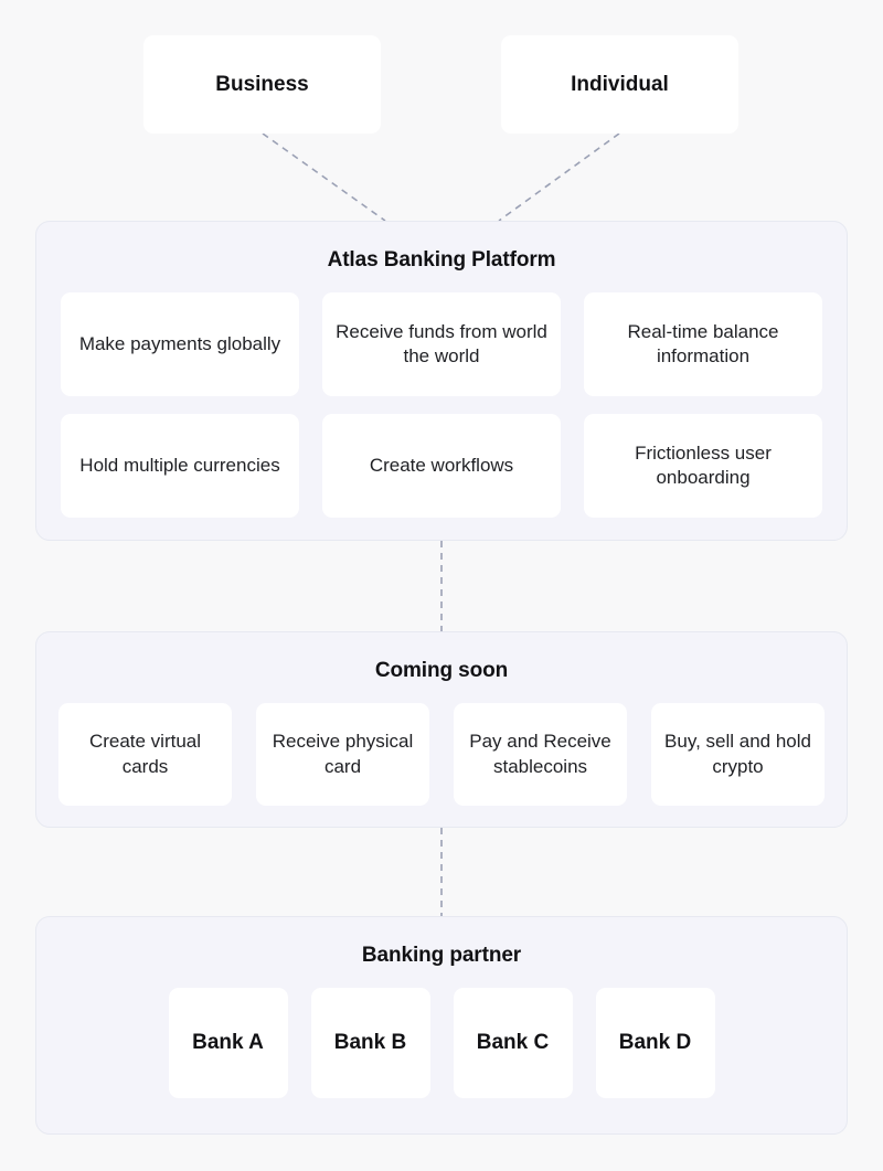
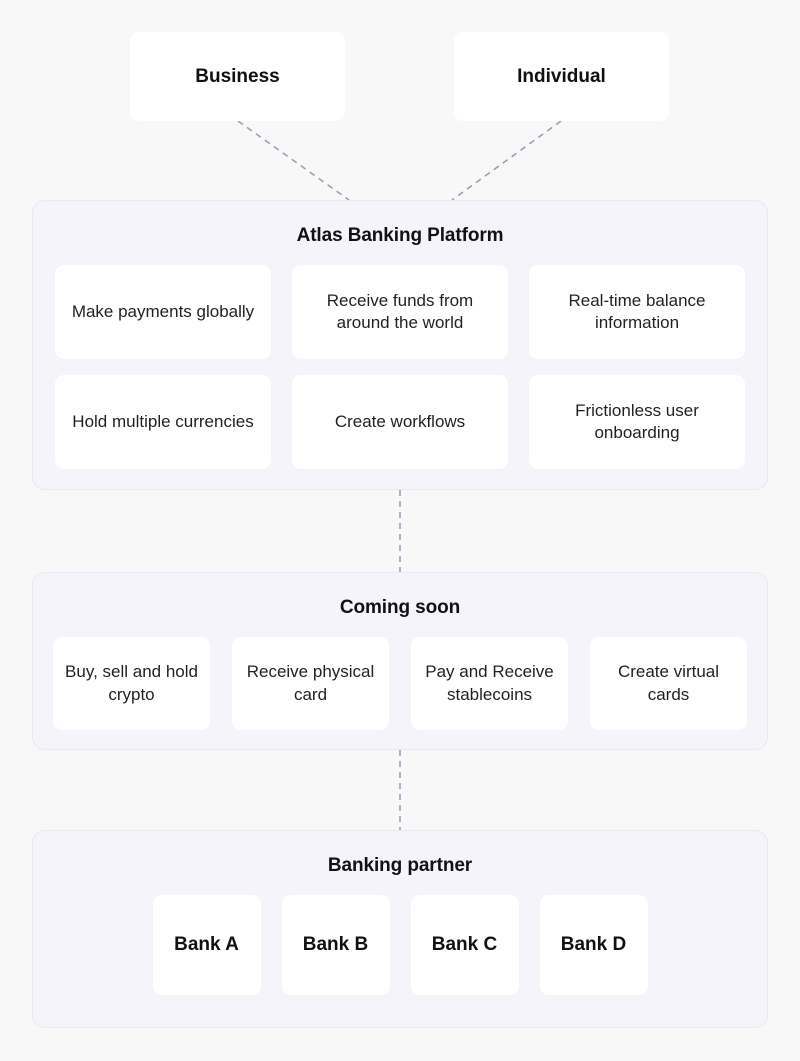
  Business
  Individual
  Atlas Banking Platform
  Make payments globally
- Receive funds from world the world
+ Receive funds from around the world
  Real-time balance information
  Hold multiple currencies
  Create workflows
  Frictionless user onboarding
  Coming soon
- Create virtual cards
+ Buy, sell and hold crypto
  Receive physical card
  Pay and Receive stablecoins
- Buy, sell and hold crypto
+ Create virtual cards
  Banking partner
  Bank A
  Bank B
  Bank C
  Bank D
